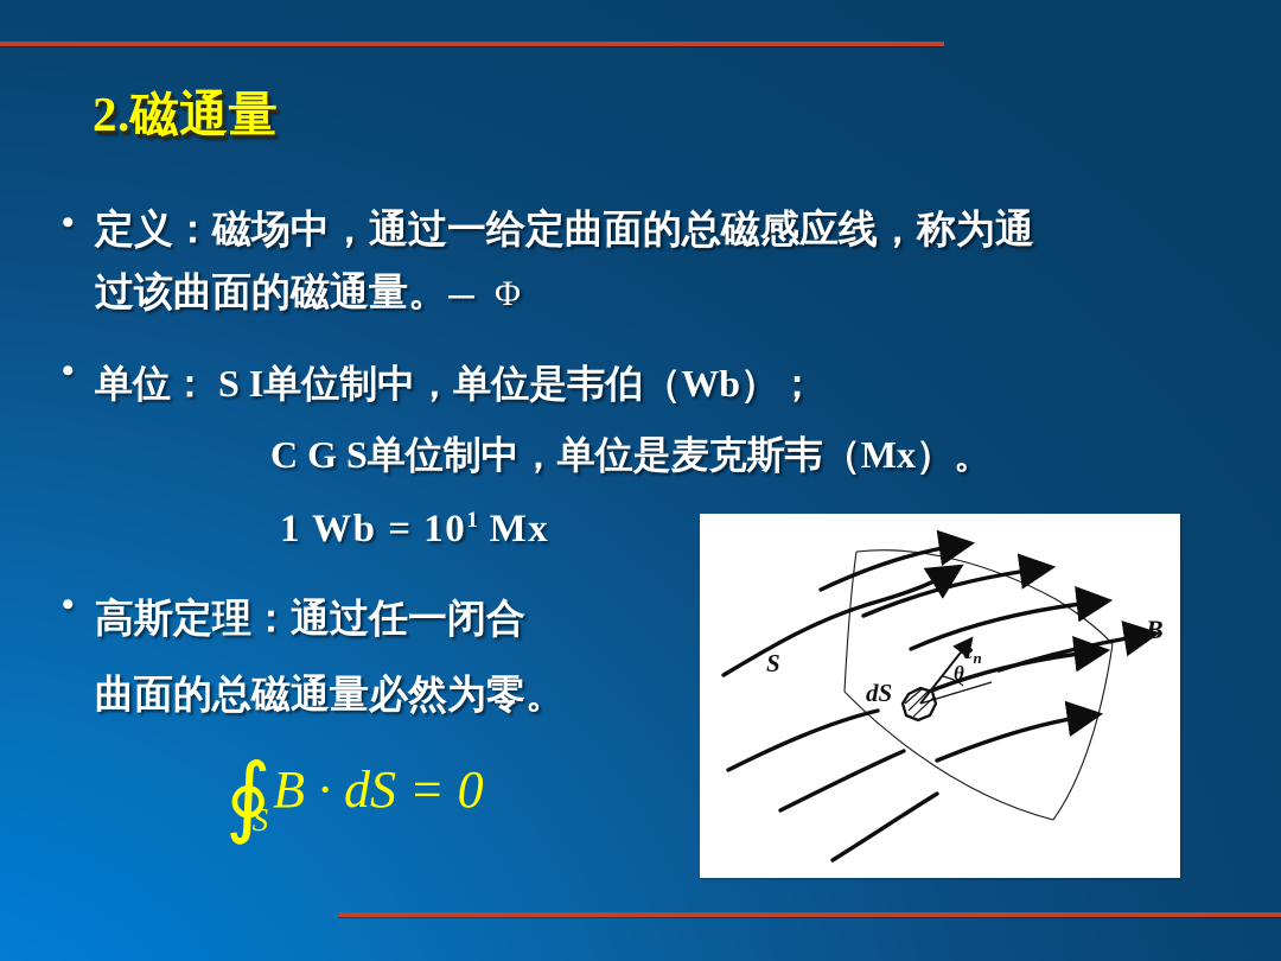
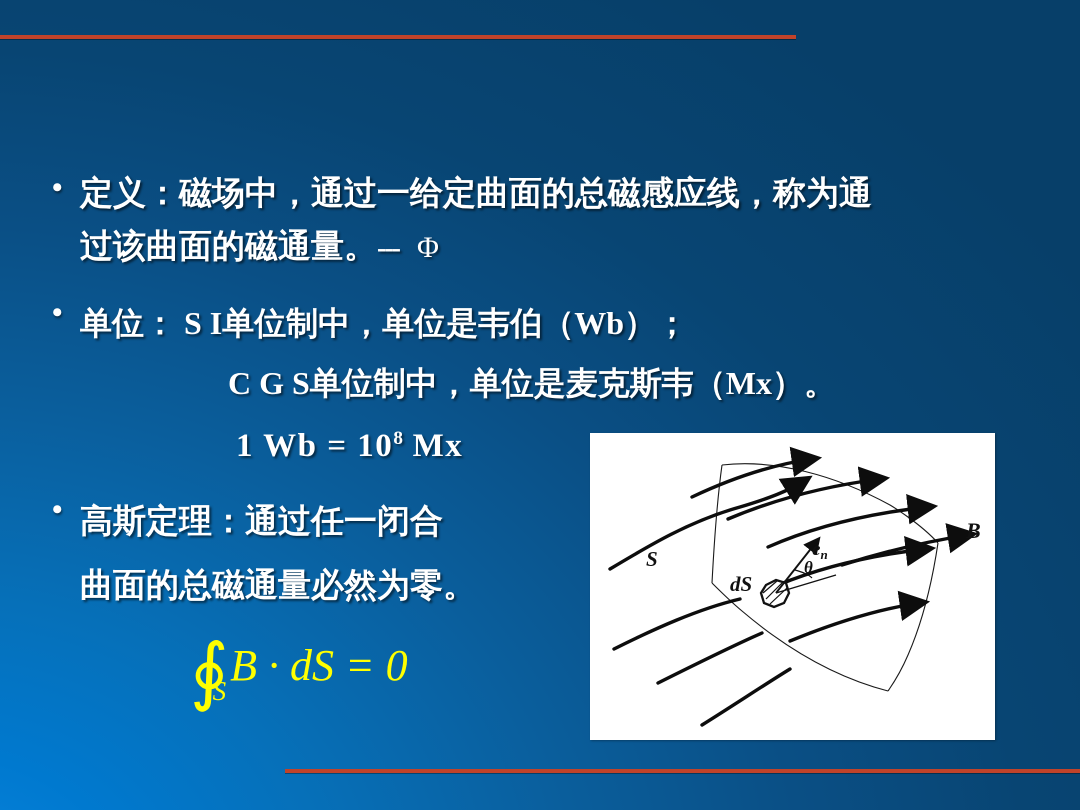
- 2.磁通量
  •
  定义：磁场中，通过一给定曲面的总磁感应线，称为通
  过该曲面的磁通量。--- Φ
  •
  单位： S I单位制中，单位是韦伯（Wb）；
  C G S单位制中，单位是麦克斯韦（Mx）。
- 1 Wb = 101 Mx
+ 1 Wb = 108 Mx
  •
  高斯定理：通过任一闭合
  曲面的总磁通量必然为零。
  ∮SB · dS = 0
  S
  dS
  en
  θ
  B
